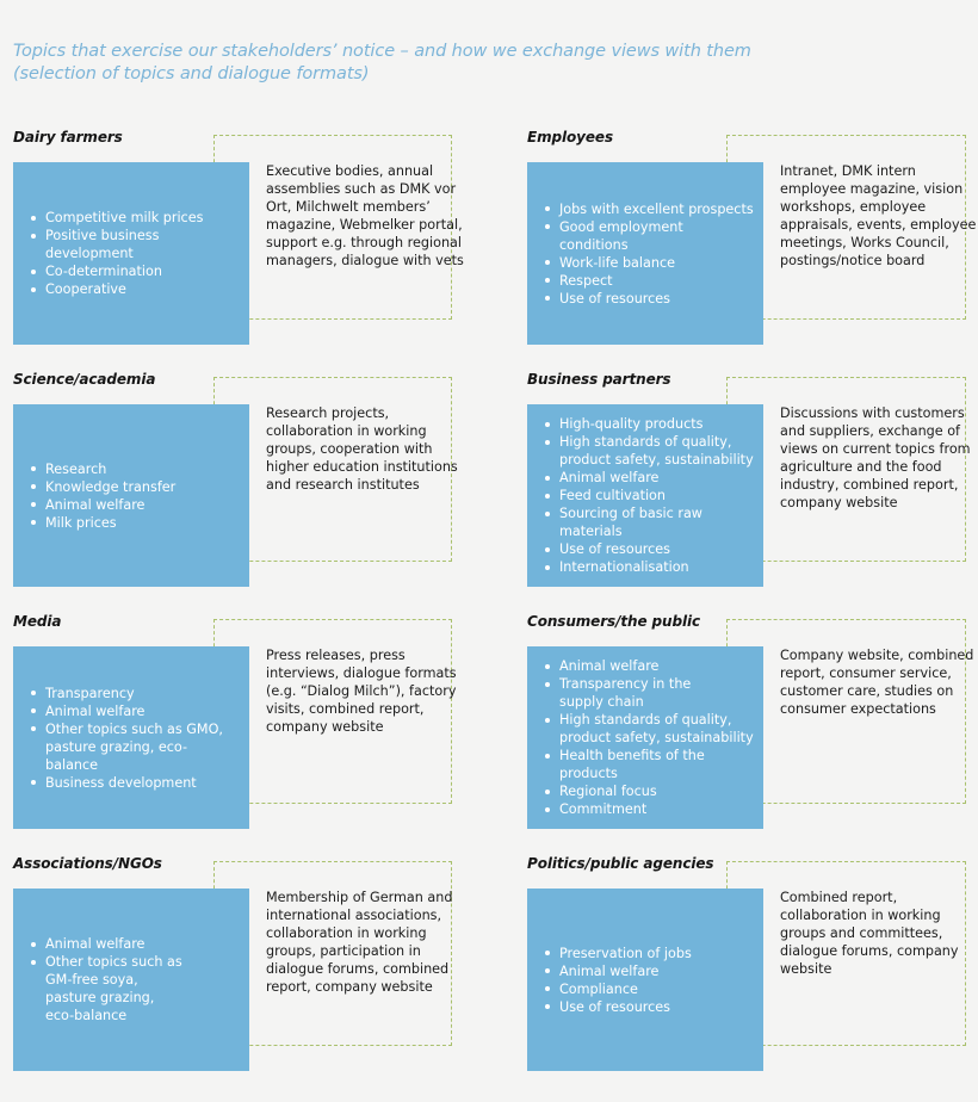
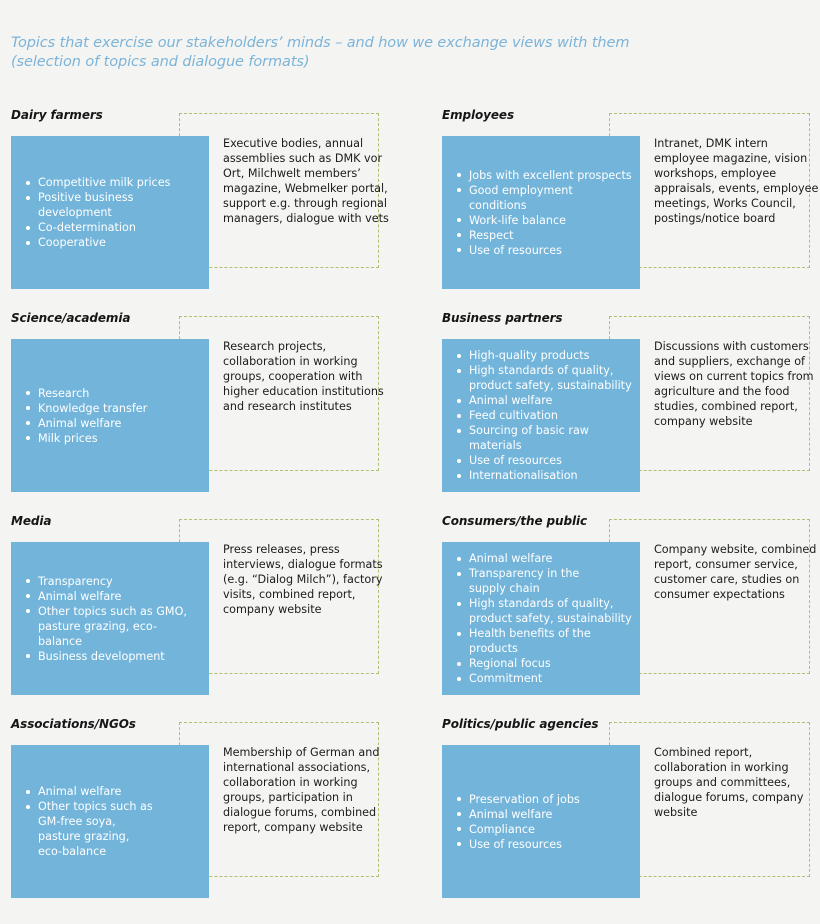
- Topics that exercise our stakeholders’ notice – and how we exchange views with them
+ Topics that exercise our stakeholders’ minds – and how we exchange views with them
  (selection of topics and dialogue formats)
  Dairy farmers
  Executive bodies, annual assemblies such as DMK vor Ort, Milchwelt members’ magazine, Webmelker portal, support e.g. through regional managers, dialogue with vets
  Competitive milk prices
  Positive business development
  Co-determination
  Cooperative
  Employees
  Intranet, DMK intern employee magazine, vision workshops, employee appraisals, events, employee meetings, Works Council, postings/notice board
  Jobs with excellent prospects
  Good employment conditions
  Work-life balance
  Respect
  Use of resources
  Science/academia
  Research projects, collaboration in working groups, cooperation with higher education institutions and research institutes
  Research
  Knowledge transfer
  Animal welfare
  Milk prices
  Business partners
- Discussions with customers and suppliers, exchange of views on current topics from agriculture and the food industry, combined report, company website
+ Discussions with customers and suppliers, exchange of views on current topics from agriculture and the food studies, combined report, company website
  High-quality products
  High standards of quality,
  product safety, sustainability
  Animal welfare
  Feed cultivation
  Sourcing of basic raw materials
  Use of resources
  Internationalisation
  Media
  Press releases, press interviews, dialogue formats (e.g. “Dialog Milch”), factory visits, combined report, company website
  Transparency
  Animal welfare
  Other topics such as GMO,
  pasture grazing, eco-balance
  Business development
  Consumers/the public
  Company website, combined report, consumer service, customer care, studies on consumer expectations
  Animal welfare
  Transparency in the
  supply chain
  High standards of quality,
  product safety, sustainability
  Health benefits of the products
  Regional focus
  Commitment
  Associations/NGOs
  Membership of German and international associations, collaboration in working groups, participation in dialogue forums, combined report, company website
  Animal welfare
  Other topics such as
  GM-free soya,
  pasture grazing,
  eco-balance
  Politics/public agencies
  Combined report, collaboration in working groups and committees, dialogue forums, company website
  Preservation of jobs
  Animal welfare
  Compliance
  Use of resources
